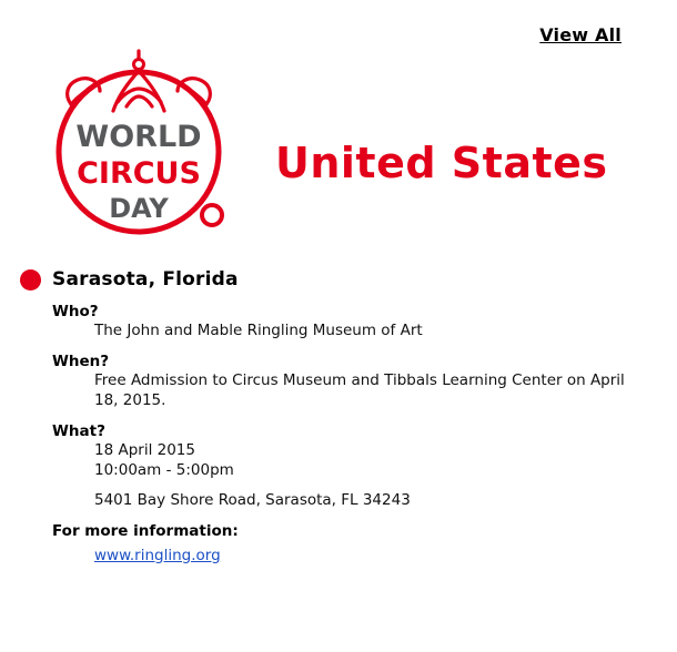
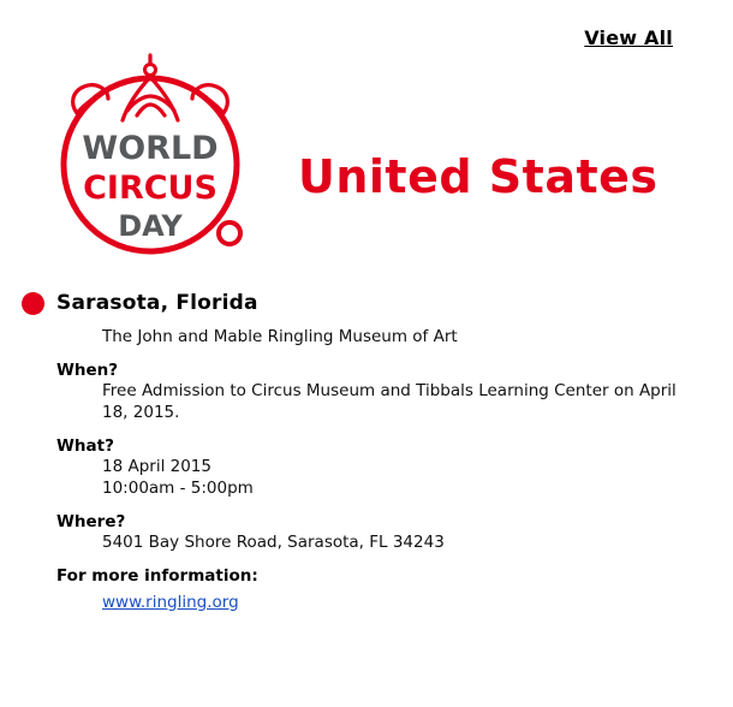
  View All
  WORLD
  CIRCUS
  DAY
  United States
  Sarasota, Florida
- Who?
  The John and Mable Ringling Museum of Art
  When?
  Free Admission to Circus Museum and Tibbals Learning Center on April 18, 2015.
  What?
  18 April 2015
  10:00am - 5:00pm
+ Where?
  5401 Bay Shore Road, Sarasota, FL 34243
  For more information:
  www.ringling.org
